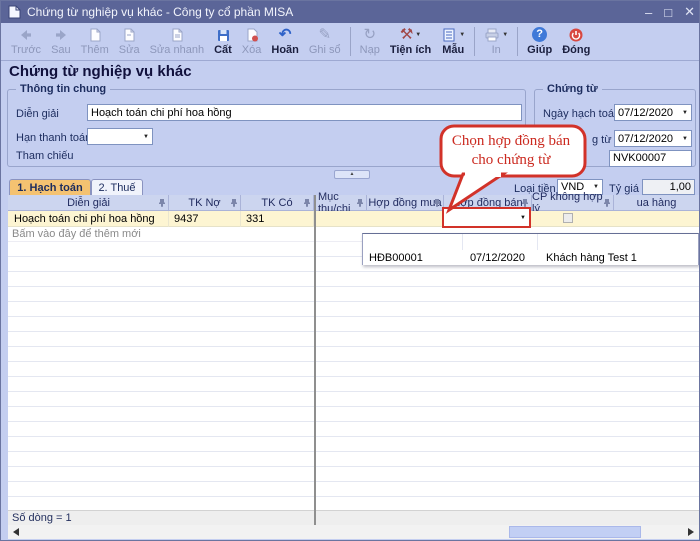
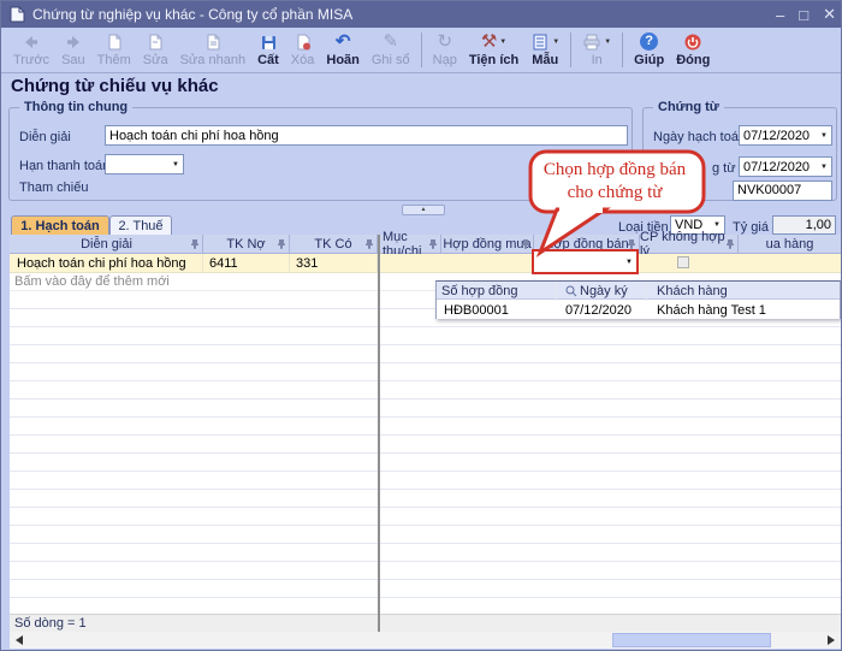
  Chứng từ nghiệp vụ khác - Công ty cổ phần MISA
  –
  □
  ✕
  Trước
  Sau
  Thêm
  Sửa
  Sửa nhanh
  Cất
  Xóa
  ↶
  Hoãn
  ✎
  Ghi sổ
  ↻
  Nạp
  ⚒
  Tiện ích
  Mẫu
  In
  ?
  Giúp
  Đóng
- Chứng từ nghiệp vụ khác
+ Chứng từ chiếu vụ khác
  Thông tin chung
  Diễn giải
  Hoạch toán chi phí hoa hồng
  Hạn thanh toá
  Tham chiếu
  Chứng từ
  Ngày hạch toá
  07/12/2020
  g từ
  07/12/2020
  NVK00007
  1. Hạch toán
  2. Thuế
  Loại tiền
  VND
  Tỷ giá
  1,00
  Diễn giải
  TK Nợ
  TK Có
  Mục thu/chi
  Hợp đồng mu
  ợp đồng bán
  CP không hợp lý
  ua hàng
  Hoạch toán chi phí hoa hồng
- 9437
+ 6411
  331
  Bấm vào đây để thêm mới
  Chọn hợp đồng bán
  cho chứng từ
+ Số hợp đồng
+ Ngày ký
+ Khách hàng
  HĐB00001
  07/12/2020
  Khách hàng Test 1
  Số dòng = 1
